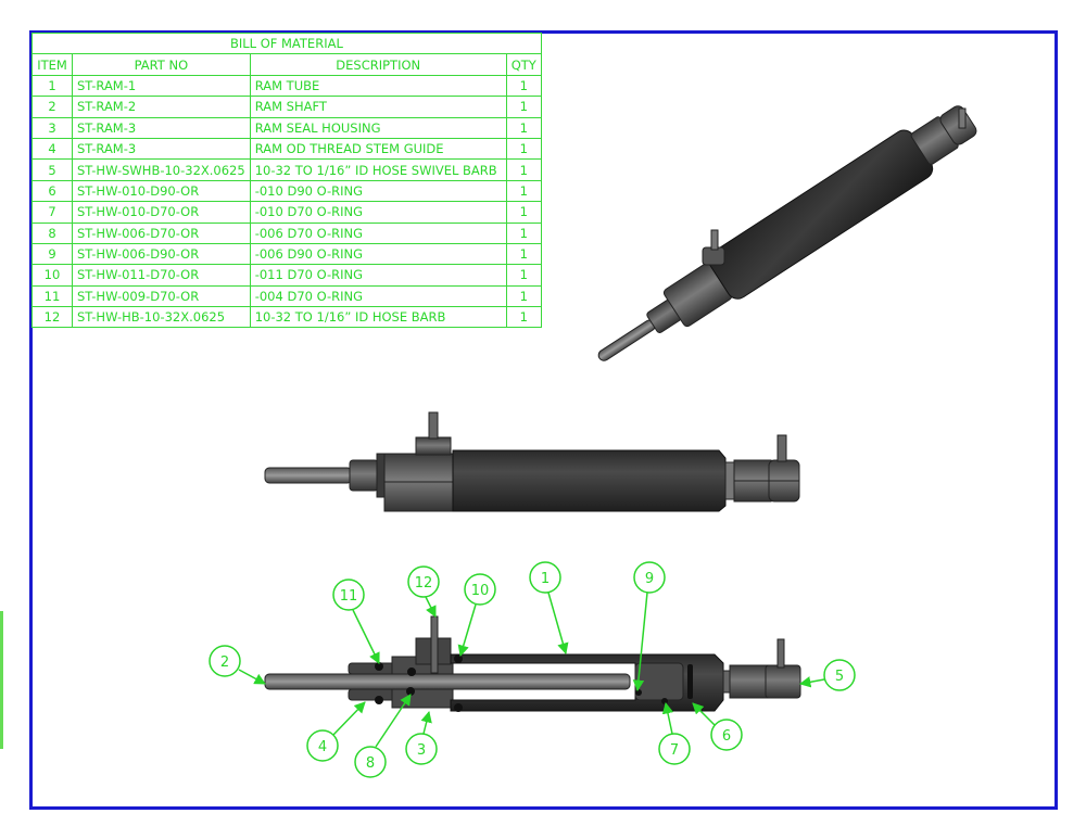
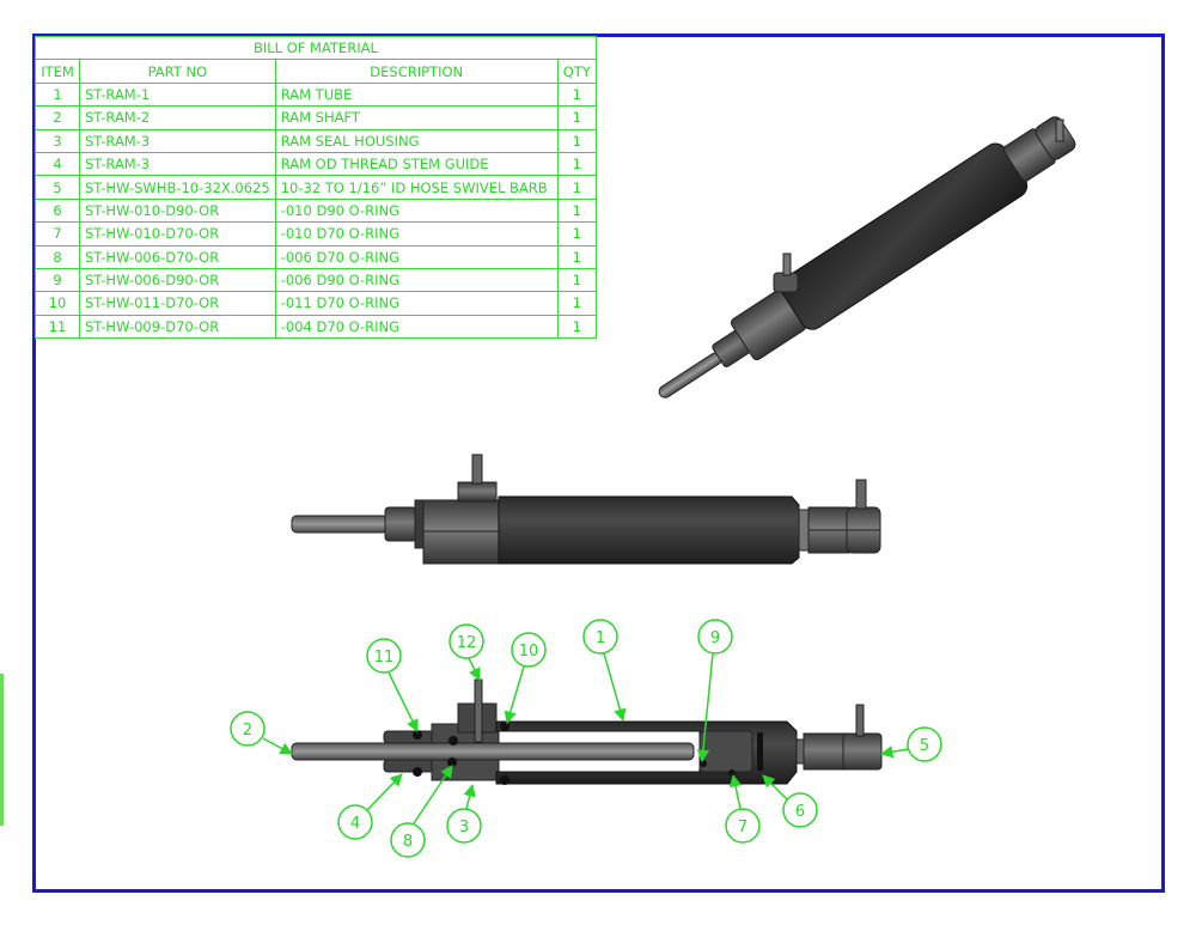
  BILL OF MATERIAL
  ITEM	PART NO	DESCRIPTION	QTY
  1	ST-RAM-1	RAM TUBE	1
  2	ST-RAM-2	RAM SHAFT	1
  3	ST-RAM-3	RAM SEAL HOUSING	1
  4	ST-RAM-3	RAM OD THREAD STEM GUIDE	1
  5	ST-HW-SWHB-10-32X.0625	10-32 TO 1/16” ID HOSE SWIVEL BARB	1
  6	ST-HW-010-D90-OR	-010 D90 O-RING	1
  7	ST-HW-010-D70-OR	-010 D70 O-RING	1
  8	ST-HW-006-D70-OR	-006 D70 O-RING	1
  9	ST-HW-006-D90-OR	-006 D90 O-RING	1
  10	ST-HW-011-D70-OR	-011 D70 O-RING	1
  11	ST-HW-009-D70-OR	-004 D70 O-RING	1
- 12	ST-HW-HB-10-32X.0625	10-32 TO 1/16” ID HOSE BARB	1
  2
  11
  12
  10
  1
  9
  5
  4
  8
  3
  7
  6
